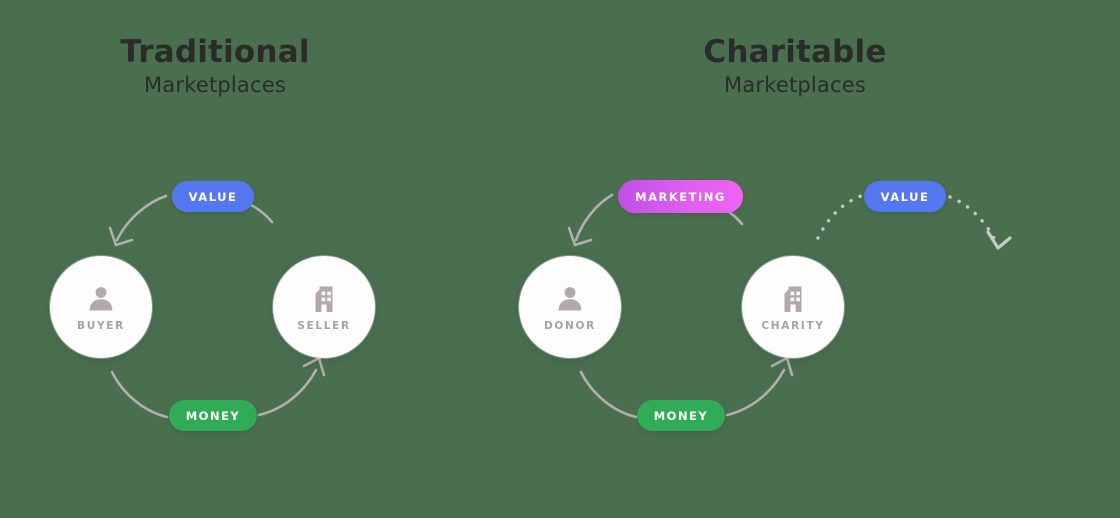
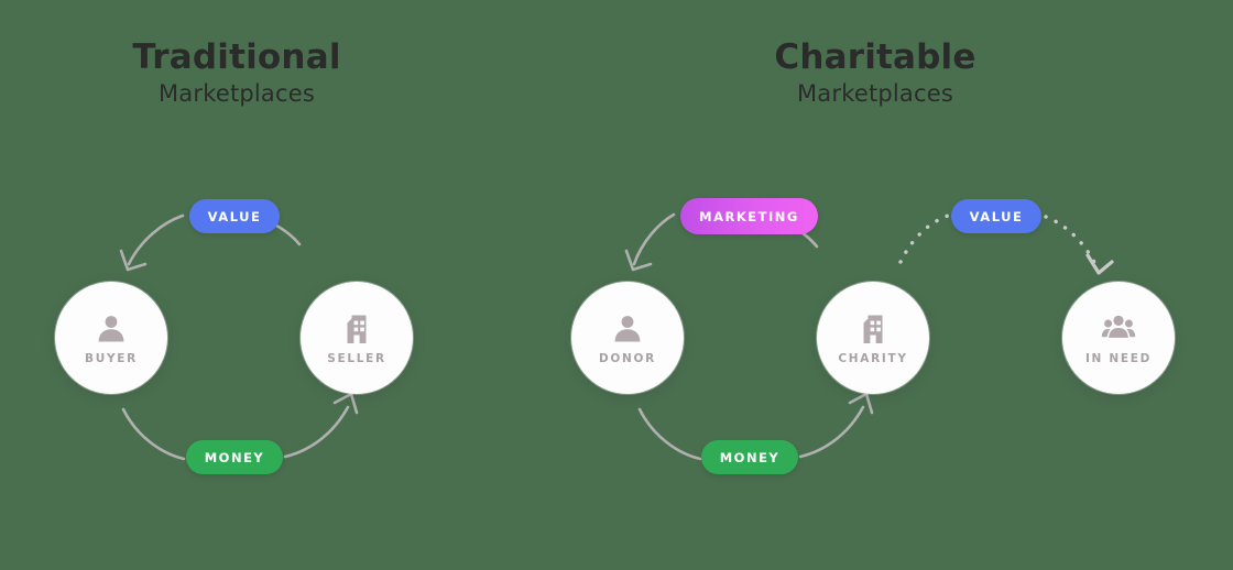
  Traditional
  Marketplaces
  Charitable
  Marketplaces
  BUYER
  SELLER
  DONOR
  CHARITY
+ IN NEED
  VALUE
  MONEY
  MARKETING
  MONEY
  VALUE
